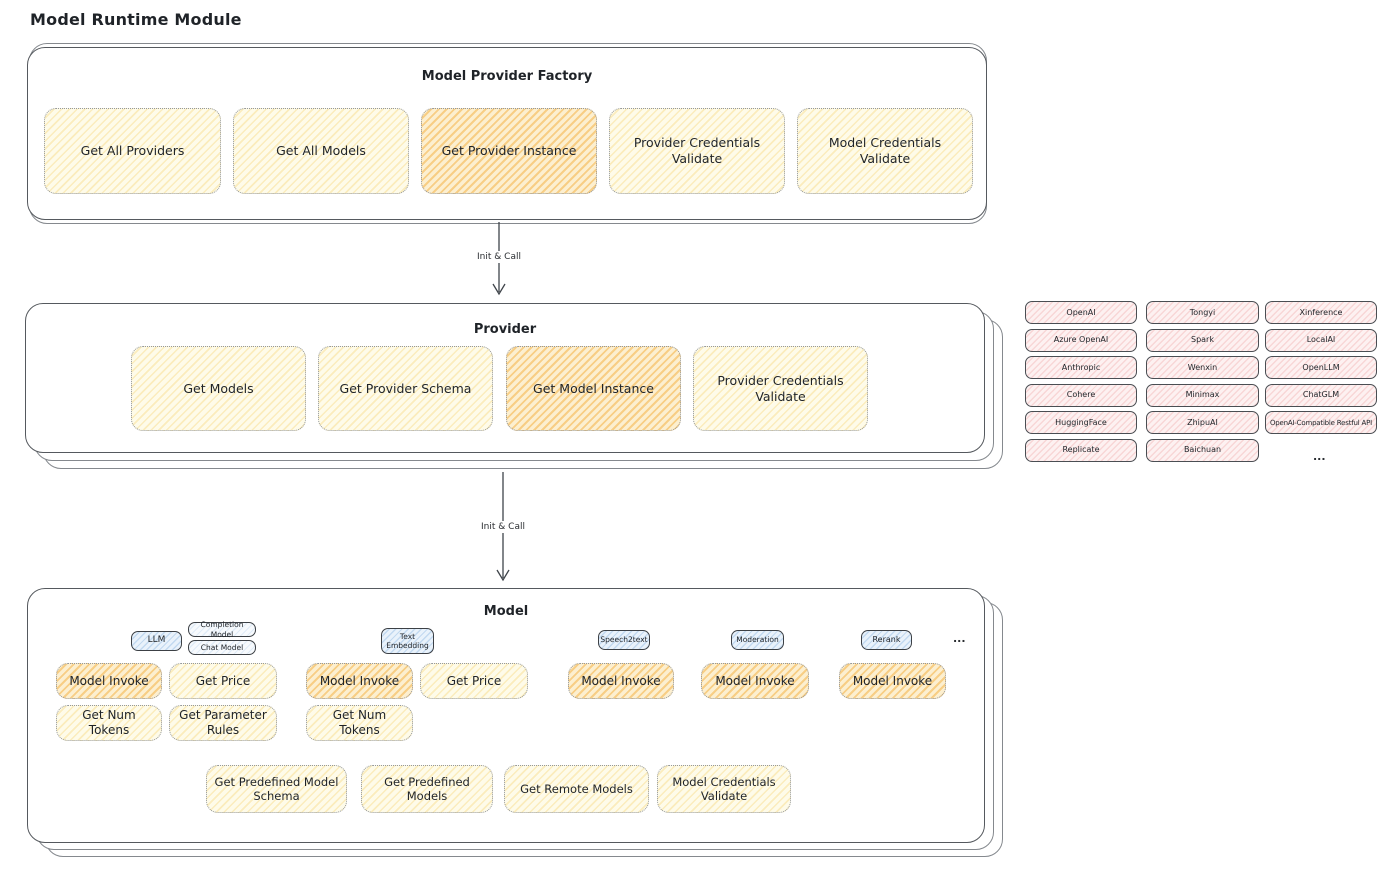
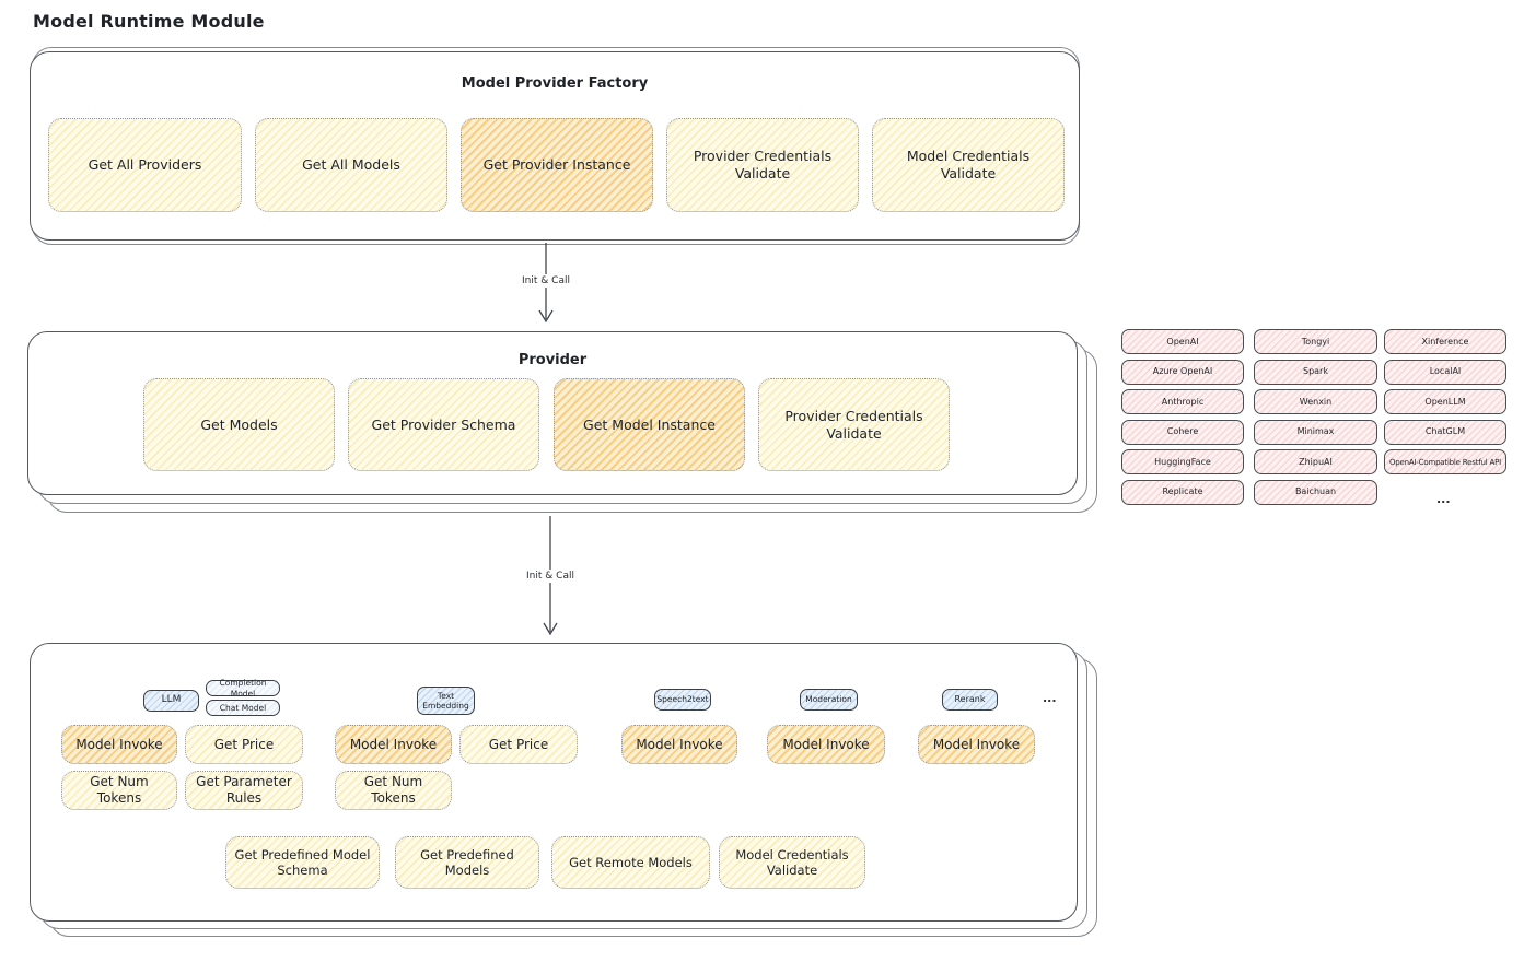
  Model Runtime Module
  Model Provider Factory
  Get All Providers
  Get All Models
  Get Provider Instance
  Provider Credentials Validate
  Model Credentials Validate
  Init & Call
  Provider
  Get Models
  Get Provider Schema
  Get Model Instance
  Provider Credentials Validate
  OpenAI
  Azure OpenAI
  Anthropic
  Cohere
  HuggingFace
  Replicate
  Tongyi
  Spark
  Wenxin
  Minimax
  ZhipuAI
  Baichuan
  Xinference
  LocalAI
  OpenLLM
  ChatGLM
  OpenAI-Compatible Restful API
  ...
  Init & Call
- Model
  LLM
  Completion Model
  Chat Model
  Text Embedding
  Speech2text
  Moderation
  Rerank
  ...
  Model Invoke
  Get Price
  Model Invoke
  Get Price
  Model Invoke
  Model Invoke
  Model Invoke
  Get Num Tokens
  Get Parameter Rules
  Get Num Tokens
  Get Predefined Model Schema
  Get Predefined Models
  Get Remote Models
  Model Credentials Validate
